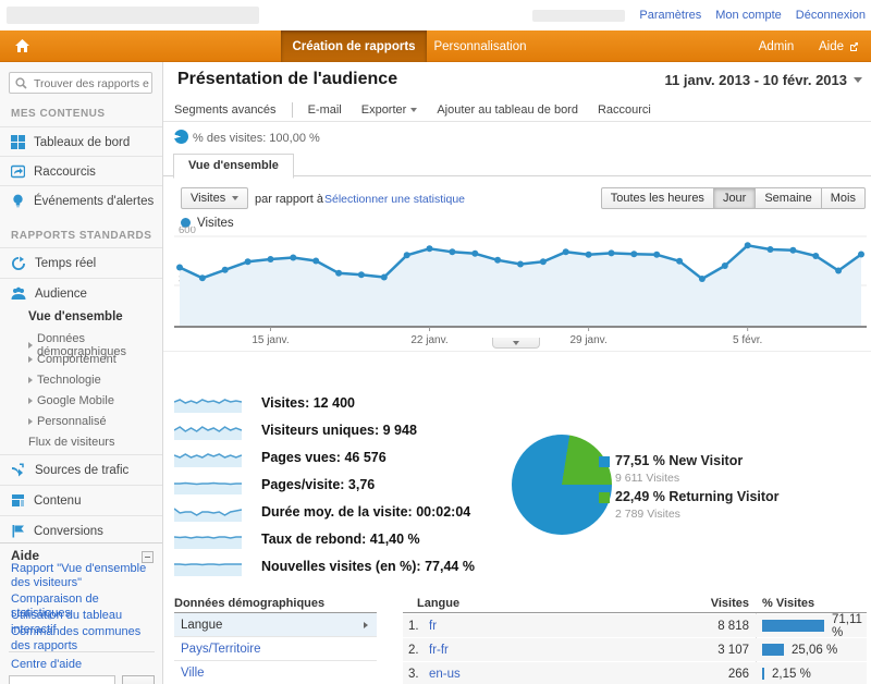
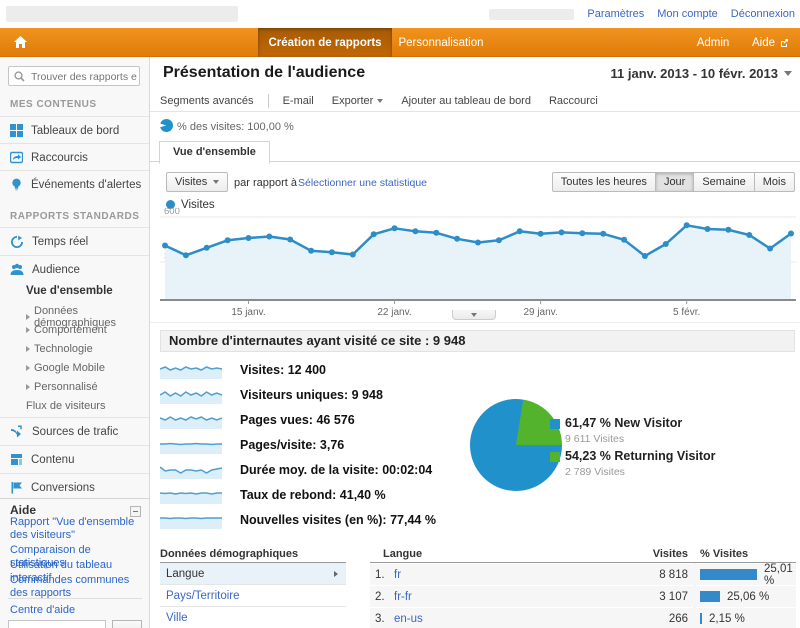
  Paramètres
  Mon compte
  Déconnexion
  Création de rapports
  Personnalisation
  Admin
  Aide
  Trouver des rapports e
  MES CONTENUS
  Tableaux de bord
  Raccourcis
  Événements d'alertes
  RAPPORTS STANDARDS
  Temps réel
  Audience
  Vue d'ensemble
  Données démographiques
  Comportement
  Technologie
  Google Mobile
  Personnalisé
  Flux de visiteurs
  Sources de trafic
  Contenu
  Conversions
  Aide
  Rapport "Vue d'ensemble des visiteurs"
  Comparaison de statistiques
  Utilisation du tableau interactif
  Commandes communes des rapports
  Centre d'aide
  Présentation de l'audience
  11 janv. 2013 - 10 févr. 2013
  Segments avancés
  E-mail
  Exporter
  Ajouter au tableau de bord
  Raccourci
  % des visites: 100,00 %
  Vue d'ensemble
  Visites
  par rapport à
  Sélectionner une statistique
  Toutes les heures
  Jour
  Semaine
  Mois
  Visites
  600
  15 janv.
  22 janv.
  29 janv.
  5 févr.
+ Nombre d'internautes ayant visité ce site : 9 948
  Visites: 12 400
  Visiteurs uniques: 9 948
  Pages vues: 46 576
  Pages/visite: 3,76
  Durée moy. de la visite: 00:02:04
  Taux de rebond: 41,40 %
  Nouvelles visites (en %): 77,44 %
- 77,51 % New Visitor
+ 61,47 % New Visitor
  9 611 Visites
- 22,49 % Returning Visitor
+ 54,23 % Returning Visitor
  2 789 Visites
  Données démographiques
  Langue
  Pays/Territoire
  Ville
  Langue
  Visites
  % Visites
  1.
  fr
  8 818
- 71,11 %
+ 25,01 %
  2.
  fr-fr
  3 107
  25,06 %
  3.
  en-us
  266
  2,15 %
